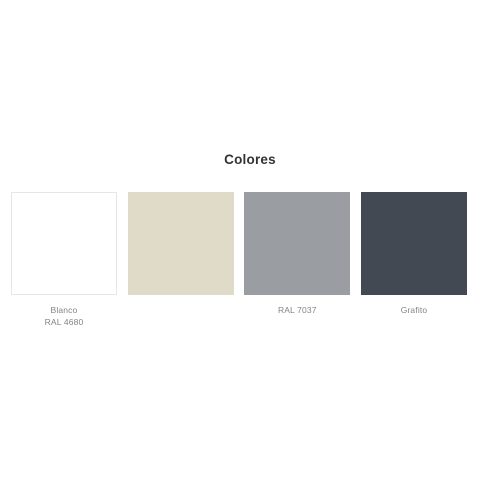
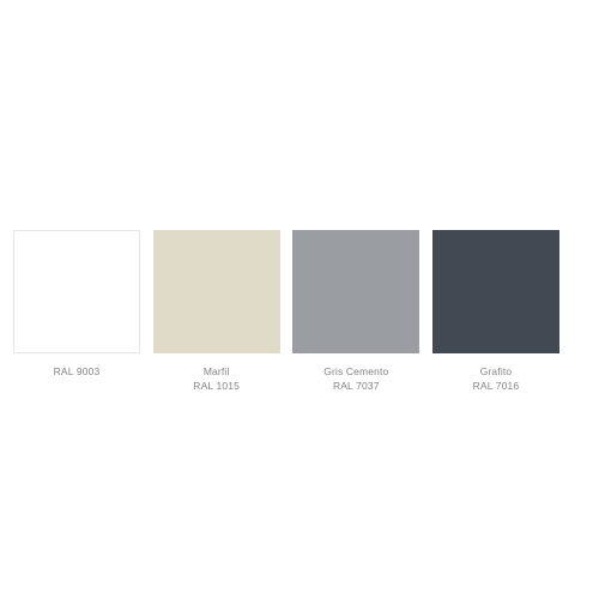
- Colores
- Blanco
- RAL 4680
+ RAL 9003
+ Marfil
+ RAL 1015
+ Gris Cemento
  RAL 7037
  Grafito
+ RAL 7016
